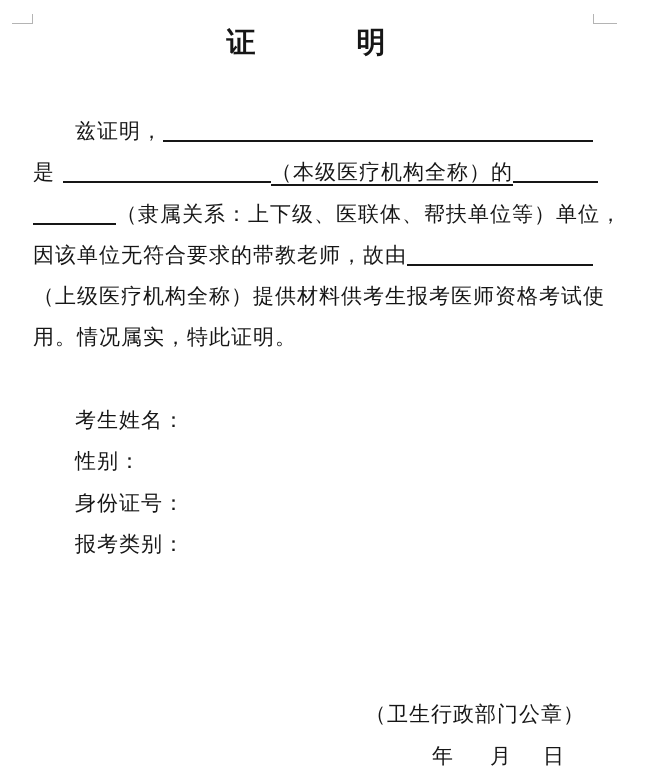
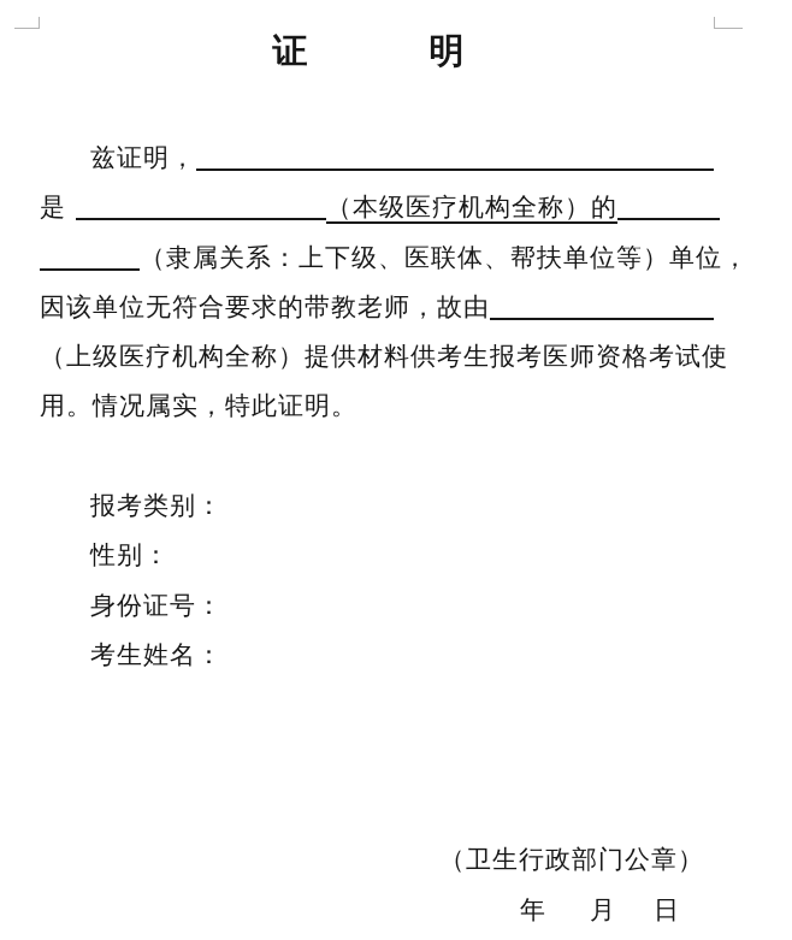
  证
  明
  兹证明，
  是
  （本级医疗机构全称）的
  （隶属关系：上下级、医联体、帮扶单位等）单位，
  因该单位无符合要求的带教老师，故由
  （上级医疗机构全称）提供材料供考生报考医师资格考试使
  用。情况属实，特此证明。
- 考生姓名：
+ 报考类别：
  性别：
  身份证号：
- 报考类别：
+ 考生姓名：
  （卫生行政部门公章）
  年
  月
  日
